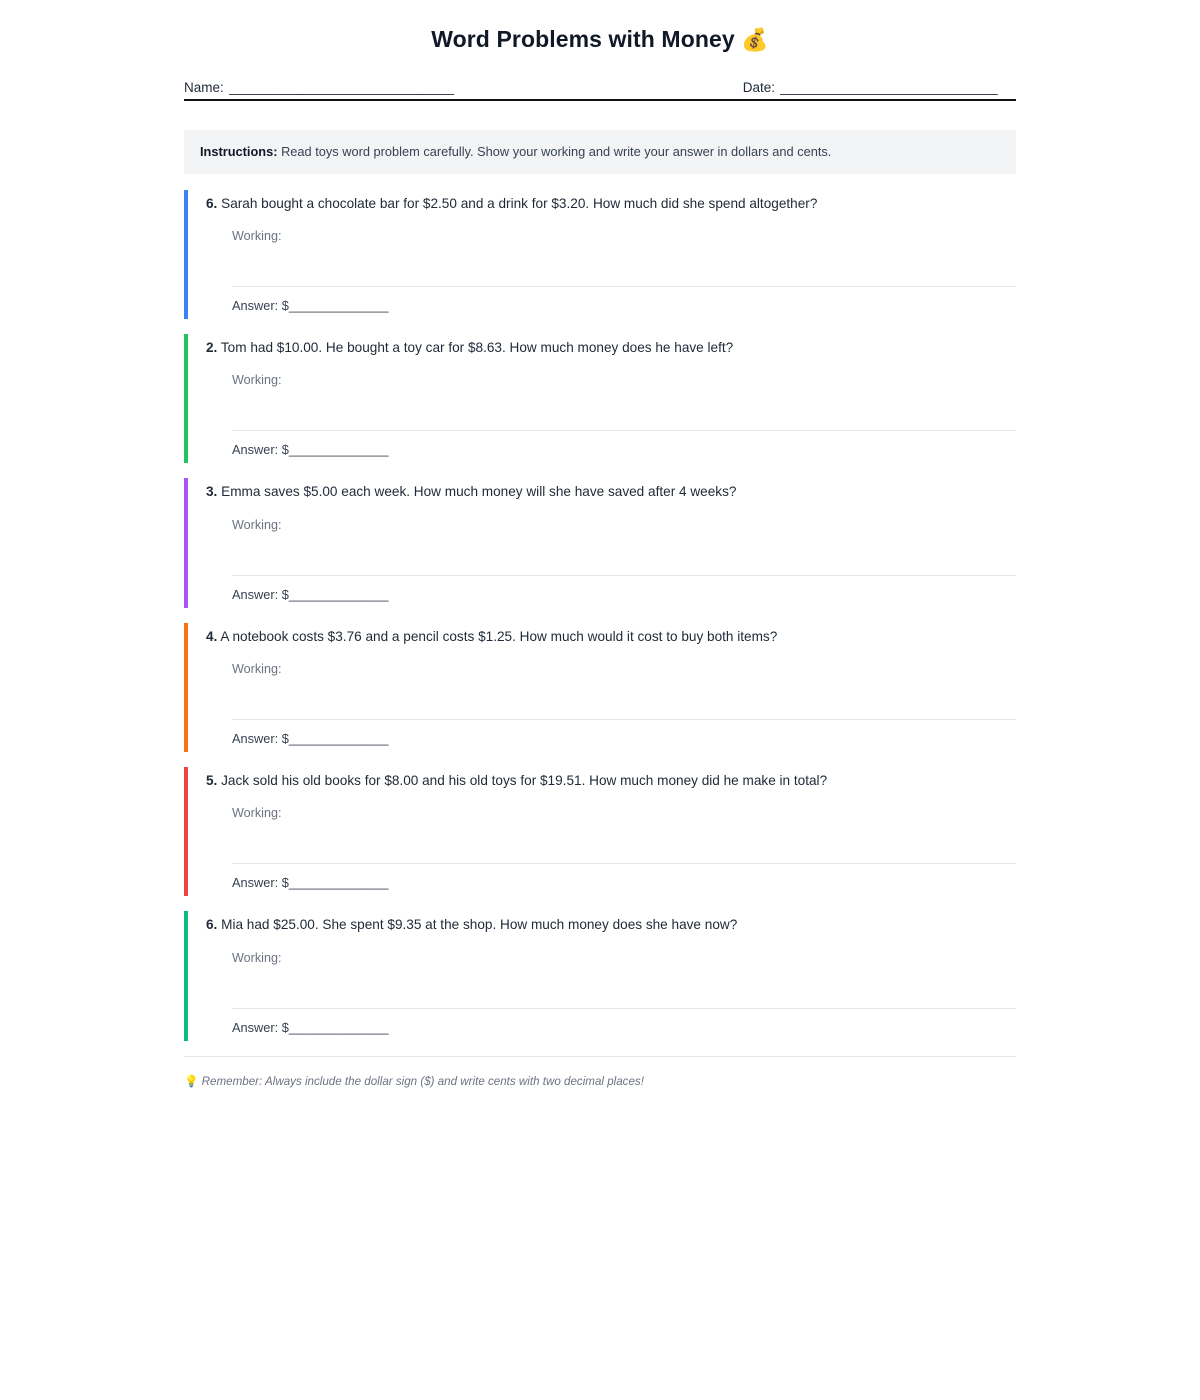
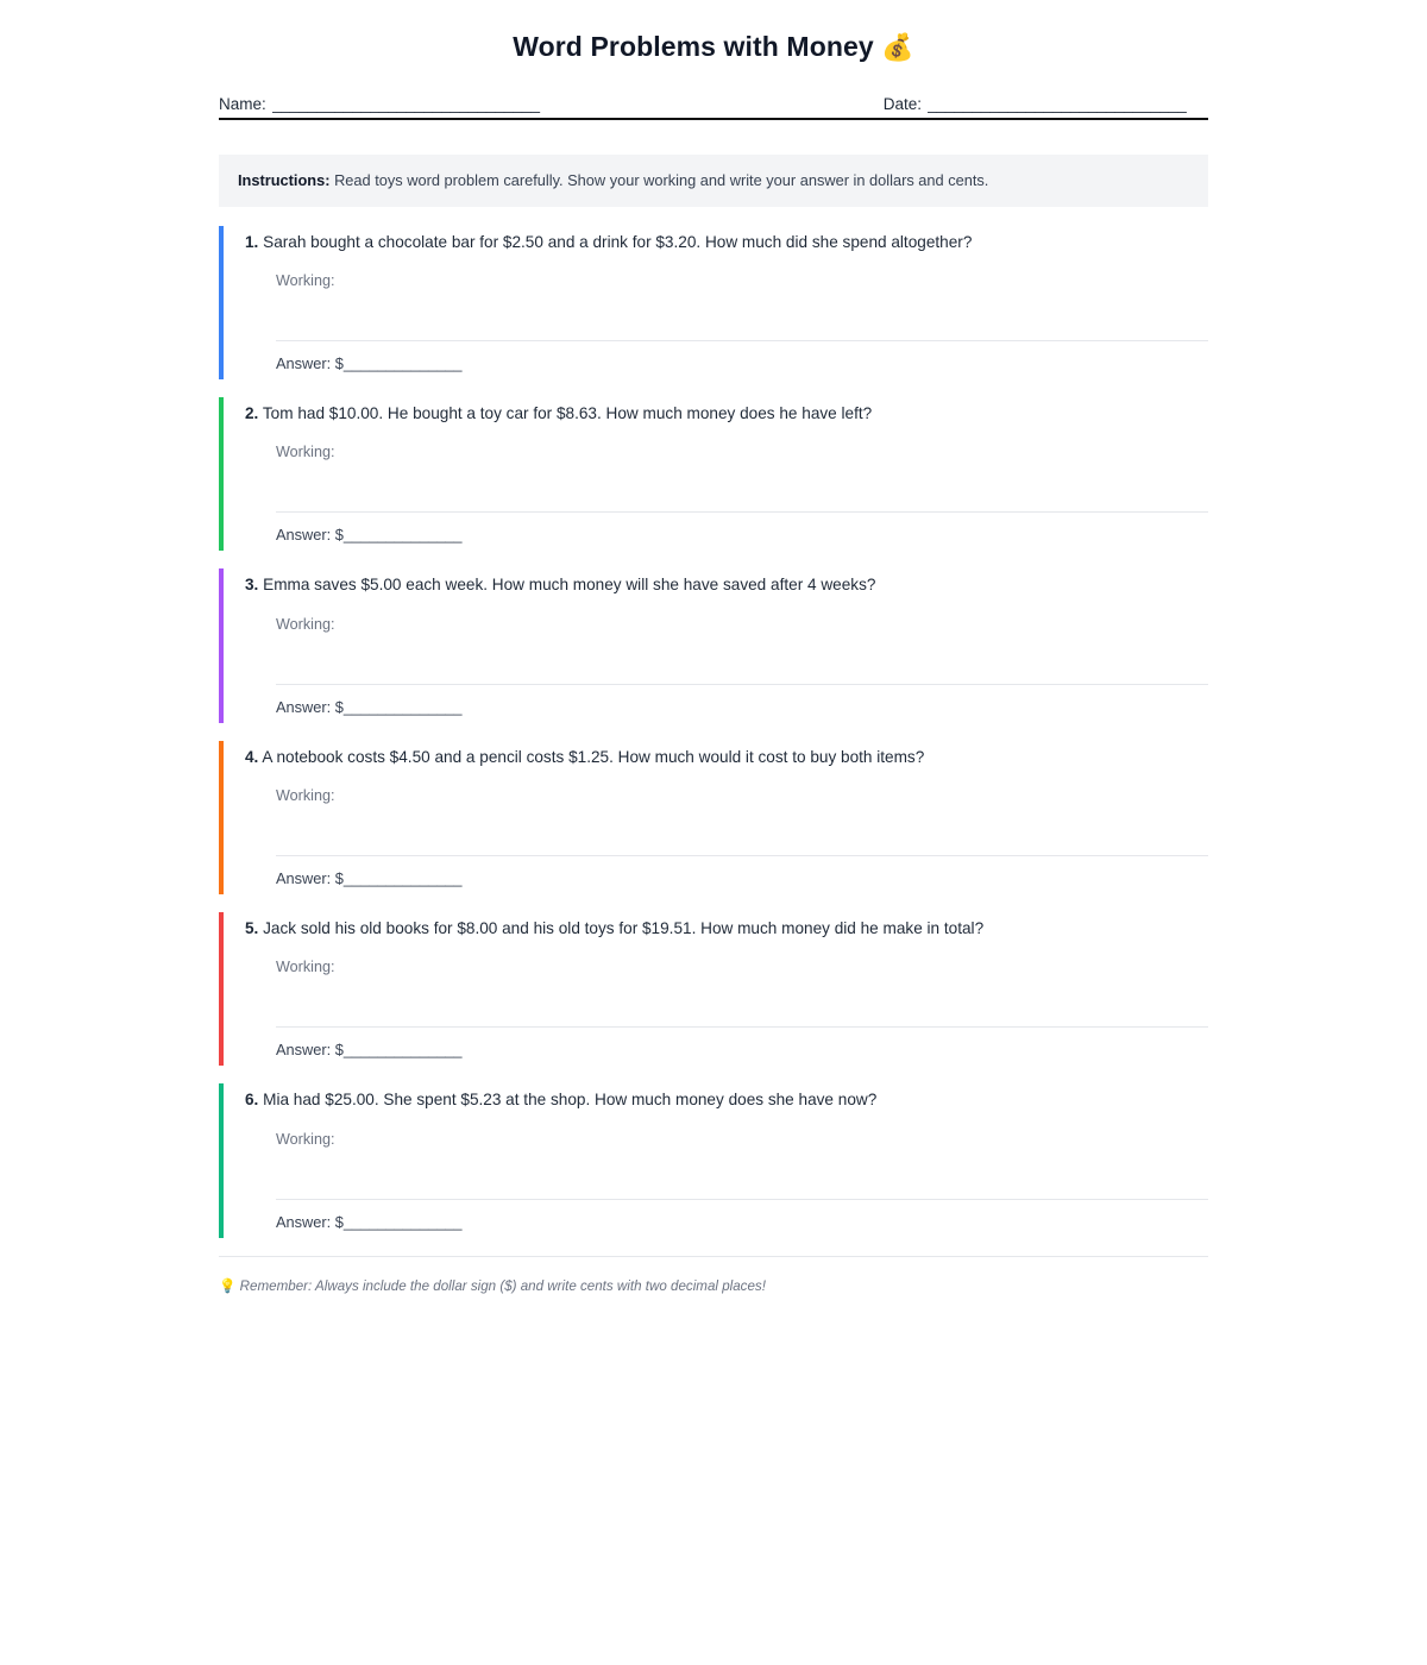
  Word Problems with Money 💰
  Name:
  ______________________________
  Date:
  _____________________________
  Instructions: Read toys word problem carefully. Show your working and write your answer in dollars and cents.
- 6. Sarah bought a chocolate bar for $2.50 and a drink for $3.20. How much did she spend altogether?
+ 1. Sarah bought a chocolate bar for $2.50 and a drink for $3.20. How much did she spend altogether?
  Working:
  Answer: $______________
  2. Tom had $10.00. He bought a toy car for $8.63. How much money does he have left?
  Working:
  Answer: $______________
  3. Emma saves $5.00 each week. How much money will she have saved after 4 weeks?
  Working:
  Answer: $______________
- 4. A notebook costs $3.76 and a pencil costs $1.25. How much would it cost to buy both items?
+ 4. A notebook costs $4.50 and a pencil costs $1.25. How much would it cost to buy both items?
  Working:
  Answer: $______________
  5. Jack sold his old books for $8.00 and his old toys for $19.51. How much money did he make in total?
  Working:
  Answer: $______________
- 6. Mia had $25.00. She spent $9.35 at the shop. How much money does she have now?
+ 6. Mia had $25.00. She spent $5.23 at the shop. How much money does she have now?
  Working:
  Answer: $______________
  💡 Remember: Always include the dollar sign ($) and write cents with two decimal places!
